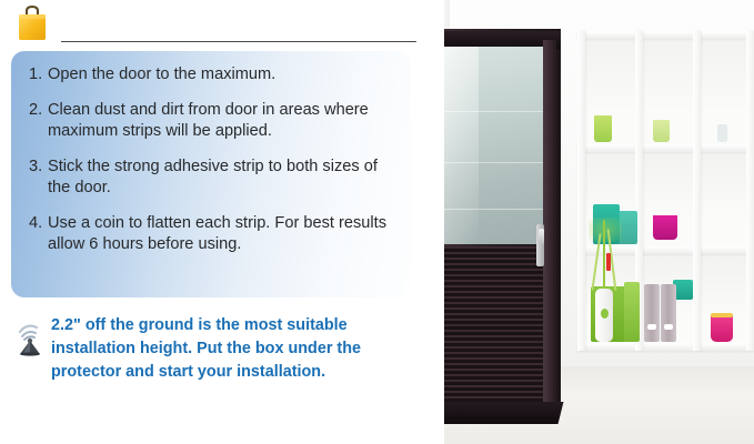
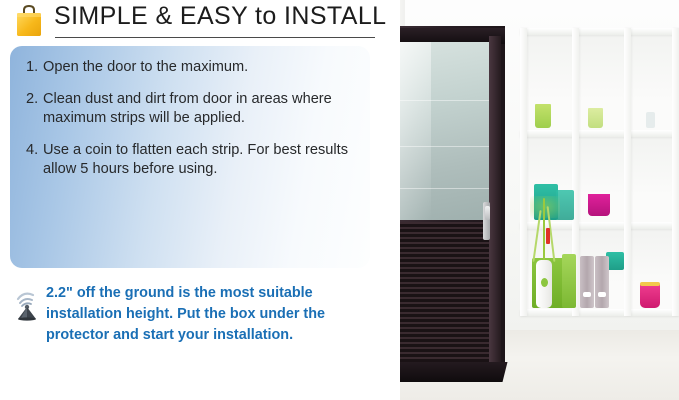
+ SIMPLE & EASY to INSTALL
  1.
  Open the door to the maximum.
  2.
  Clean dust and dirt from door in areas where maximum strips will be applied.
- 3.
- Stick the strong adhesive strip to both sizes of the door.
  4.
- Use a coin to flatten each strip. For best results allow 6 hours before using.
+ Use a coin to flatten each strip. For best results allow 5 hours before using.
  2.2" off the ground is the most suitable installation height. Put the box under the protector and start your installation.
